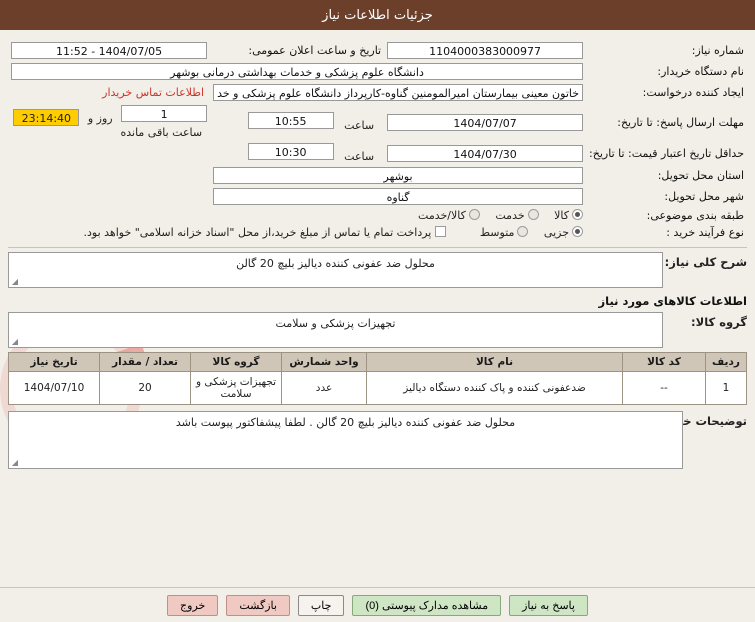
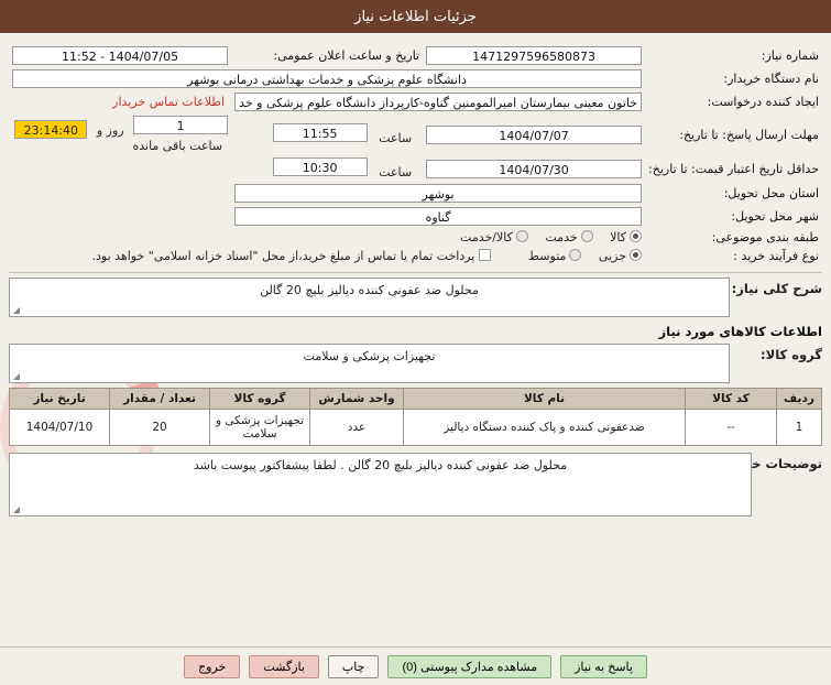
  جزئیات اطلاعات نیاز
- شماره نیاز:	1104000383000977	تاریخ و ساعت اعلان عمومی:	1404/07/05 - 11:52
+ شماره نیاز:	1471297596580873	تاریخ و ساعت اعلان عمومی:	1404/07/05 - 11:52
  نام دستگاه خریدار:	دانشگاه علوم پزشکی و خدمات بهداشتی درمانی بوشهر
  ایجاد کننده درخواست:	خاتون معینی بیمارستان امیرالمومنین گناوه-کارپرداز دانشگاه علوم پزشکی و خد	اطلاعات تماس خریدار
- مهلت ارسال پاسخ: تا تاریخ:	1404/07/07	ساعت 10:55	1 روز و 23:14:40 ساعت باقی مانده
+ مهلت ارسال پاسخ: تا تاریخ:	1404/07/07	ساعت 11:55	1 روز و 23:14:40 ساعت باقی مانده
  حداقل تاریخ اعتبار قیمت: تا تاریخ:	1404/07/30	ساعت 10:30
  استان محل تحویل:	بوشهر
  شهر محل تحویل:	گناوه
  طبقه بندی موضوعی:	کالا خدمت کالا/خدمت
  نوع فرآیند خرید :	جزیی متوسط پرداخت تمام یا تماس از مبلغ خرید،از محل "اسناد خزانه اسلامی" خواهد بود.
  شرح کلی نیاز:
  محلول ضد عفونی کننده دیالیز بلیچ 20 گالن
  ◢
  اطلاعات کالاهای مورد نیاز
  گروه کالا:
  تجهیزات پزشکی و سلامت
  ◢
  ردیف	کد کالا	نام کالا	واحد شمارش	گروه کالا	تعداد / مقدار	تاریخ نیاز
  1	--	ضدعفونی کننده و پاک کننده دستگاه دیالیز	عدد	تجهیزات پزشکی و سلامت	20	1404/07/10
  محلول ضد عفونی کننده دیالیز بلیچ 20 گالن . لطفا پیشفاکتور پیوست باشد
  ◢
  پاسخ به نیاز
  مشاهده مدارک پیوستی (0)
  چاپ
  بازگشت
  خروج
